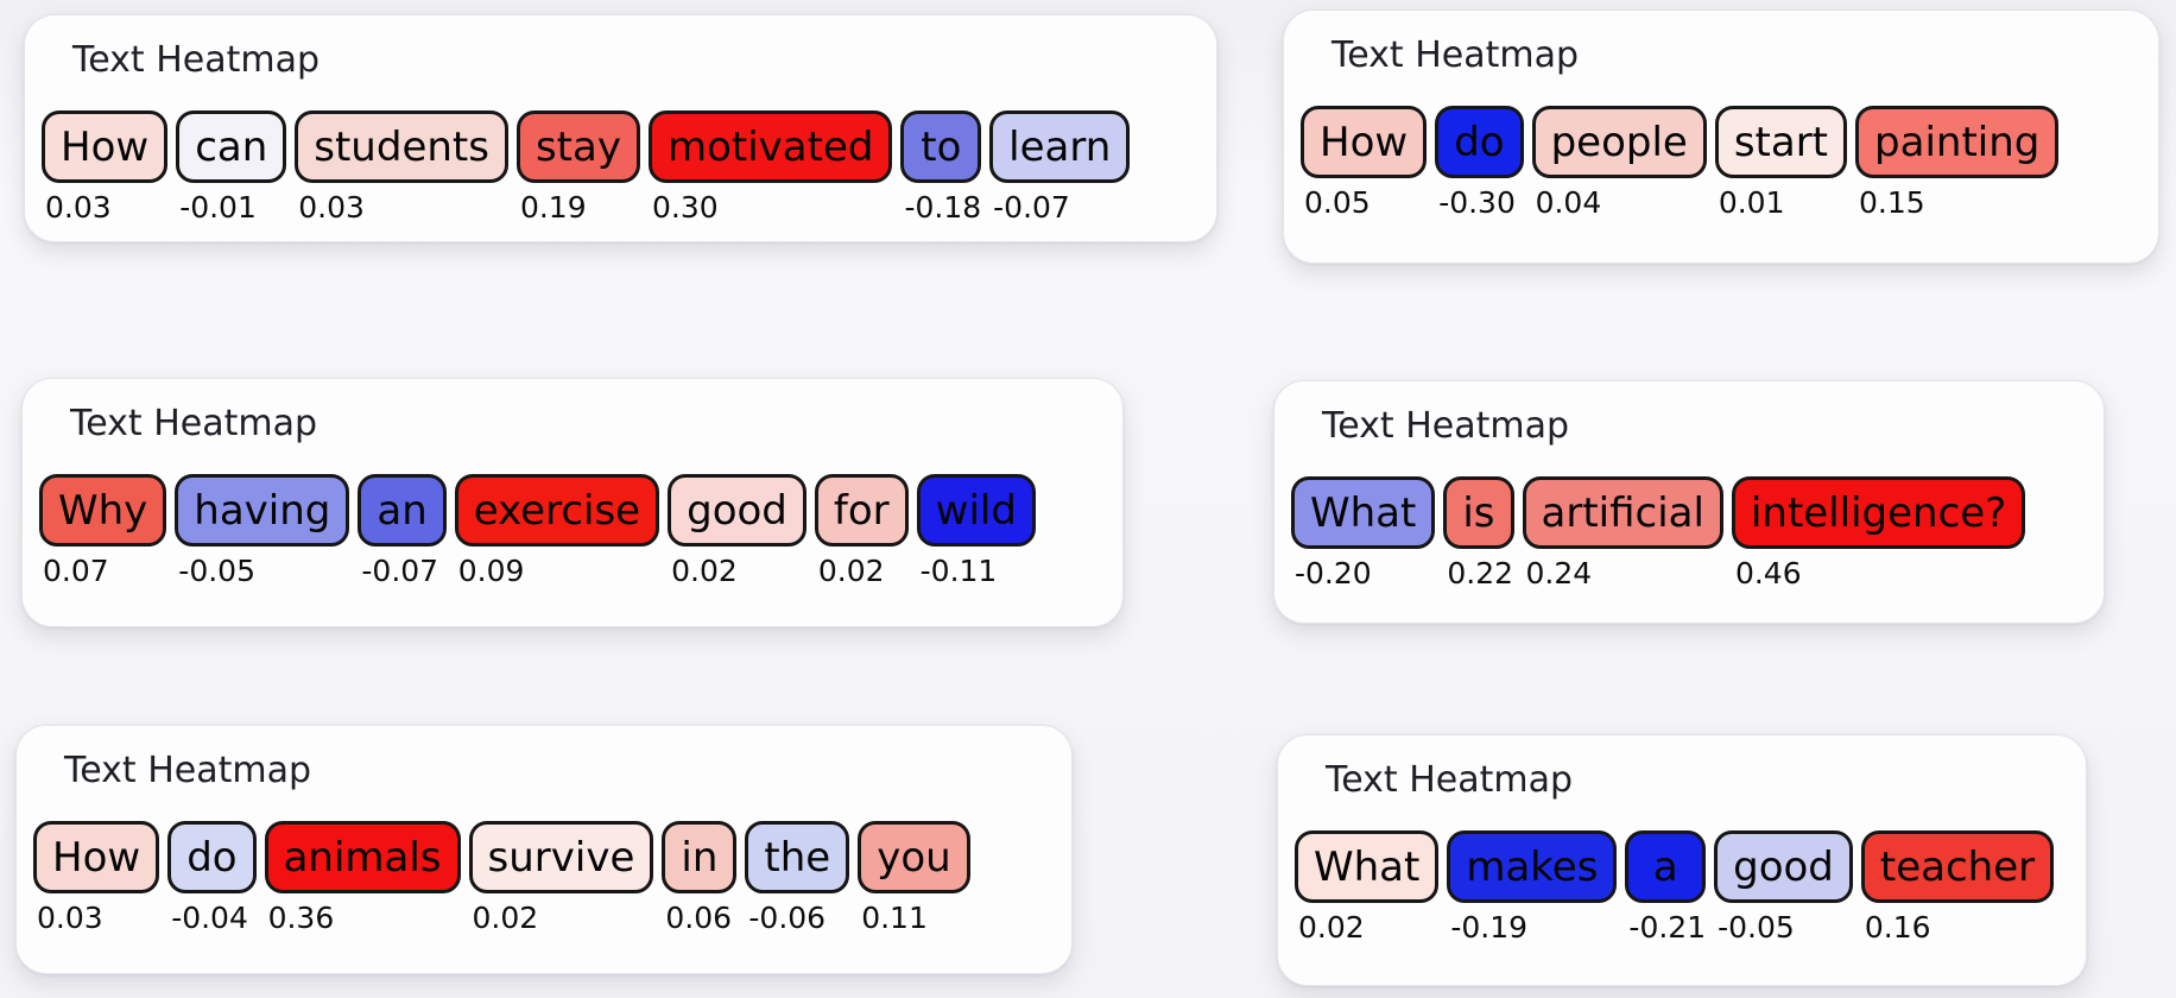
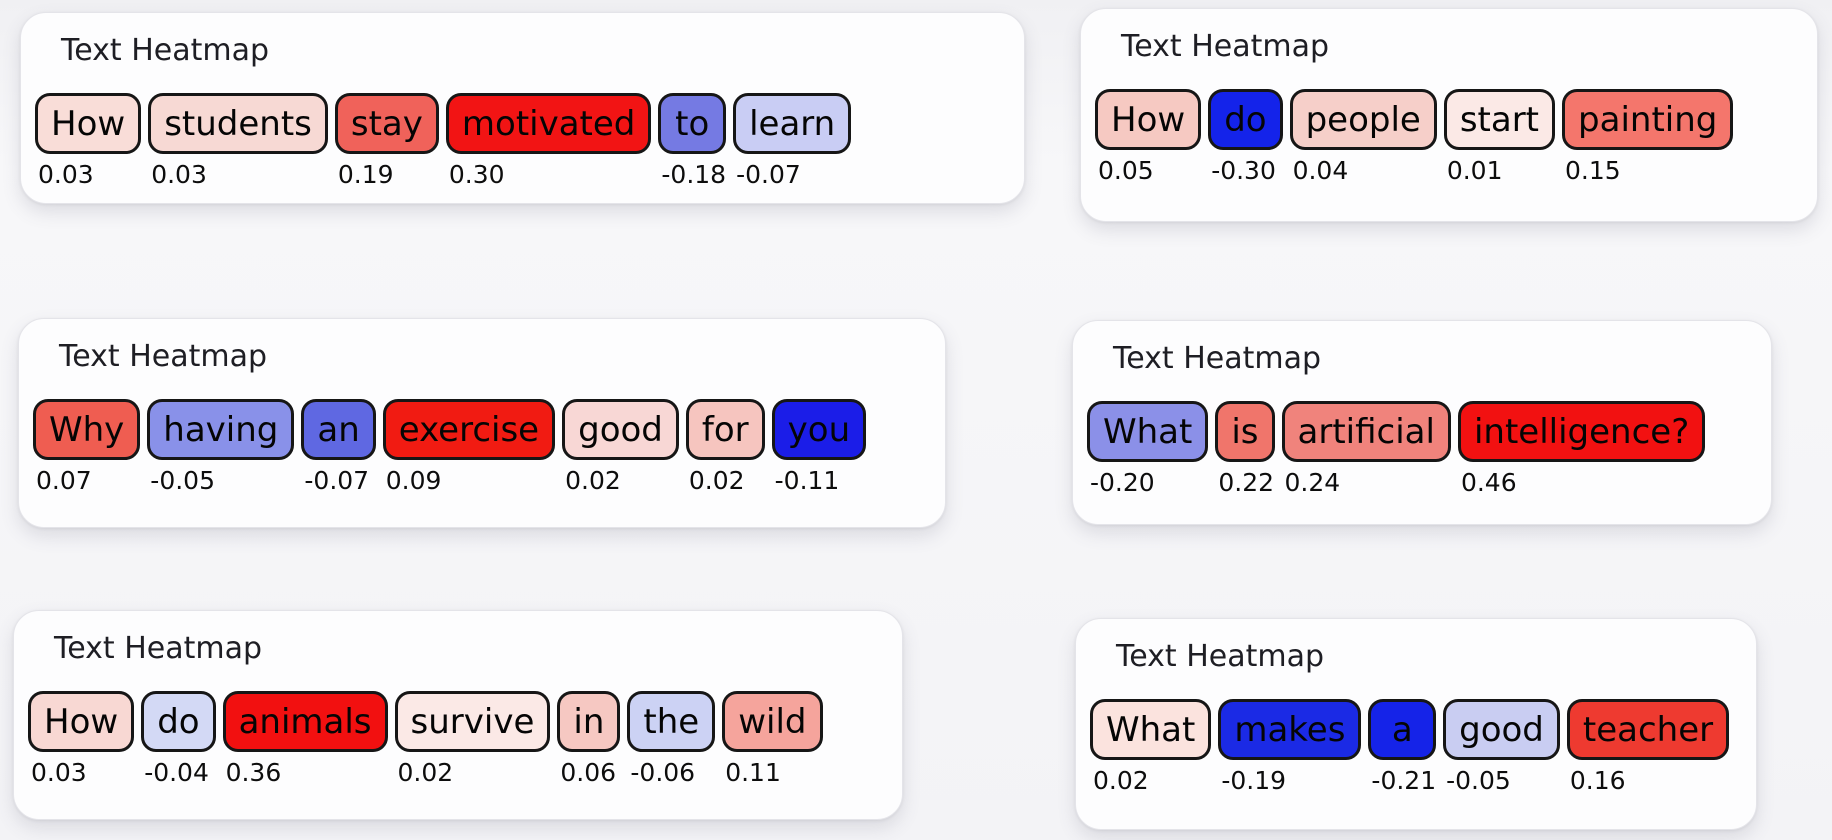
  Text Heatmap
  How
  0.03
- can
- -0.01
  students
  0.03
  stay
  0.19
  motivated
  0.30
  to
  -0.18
  learn
  -0.07
  Text Heatmap
  How
  0.05
  do
  -0.30
  people
  0.04
  start
  0.01
  painting
  0.15
  Text Heatmap
  Why
  0.07
  having
  -0.05
  an
  -0.07
  exercise
  0.09
  good
  0.02
  for
  0.02
- wild
+ you
  -0.11
  Text Heatmap
  What
  -0.20
  is
  0.22
  artificial
  0.24
  intelligence?
  0.46
  Text Heatmap
  How
  0.03
  do
  -0.04
  animals
  0.36
  survive
  0.02
  in
  0.06
  the
  -0.06
- you
+ wild
  0.11
  Text Heatmap
  What
  0.02
  makes
  -0.19
  a
  -0.21
  good
  -0.05
  teacher
  0.16
